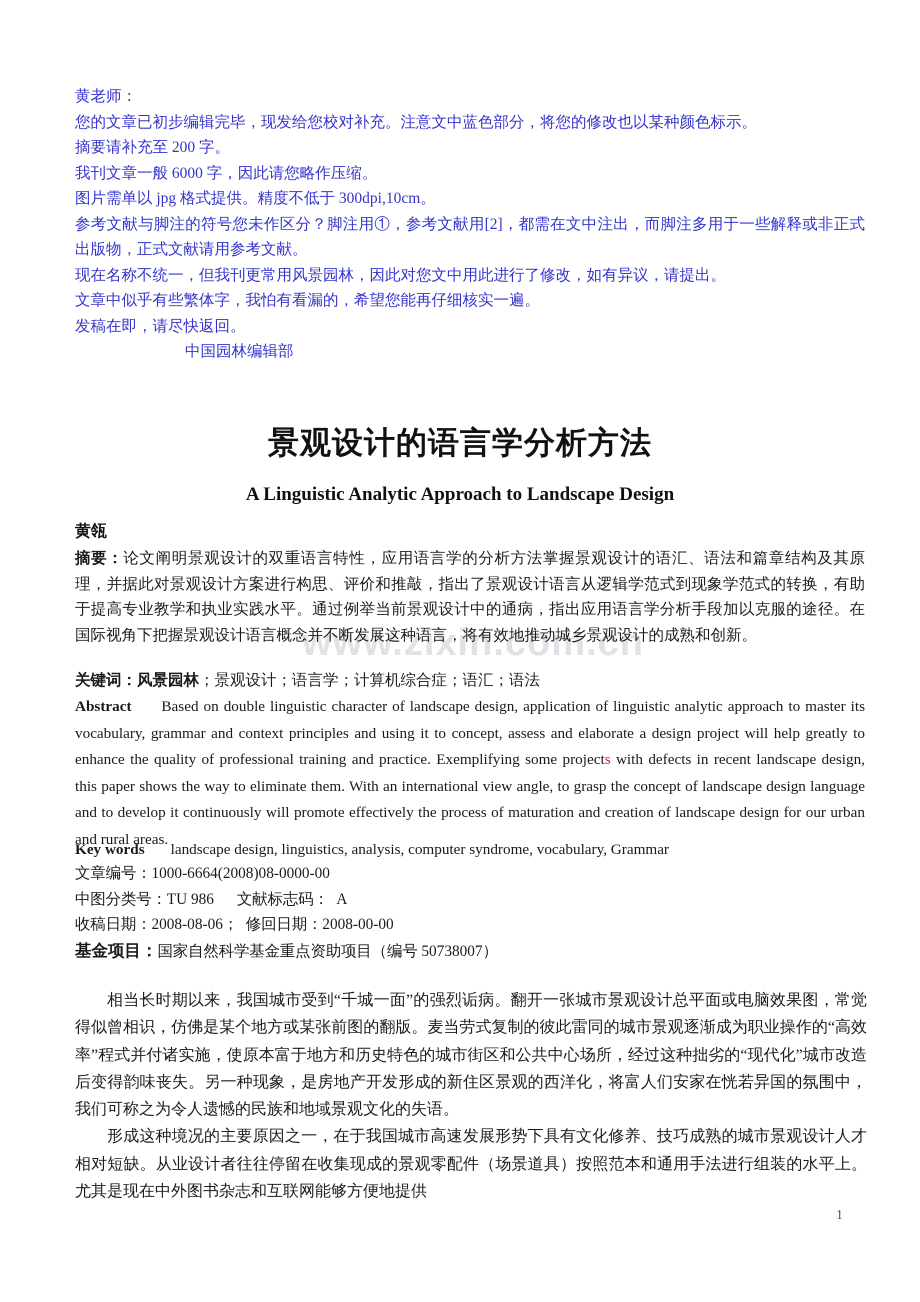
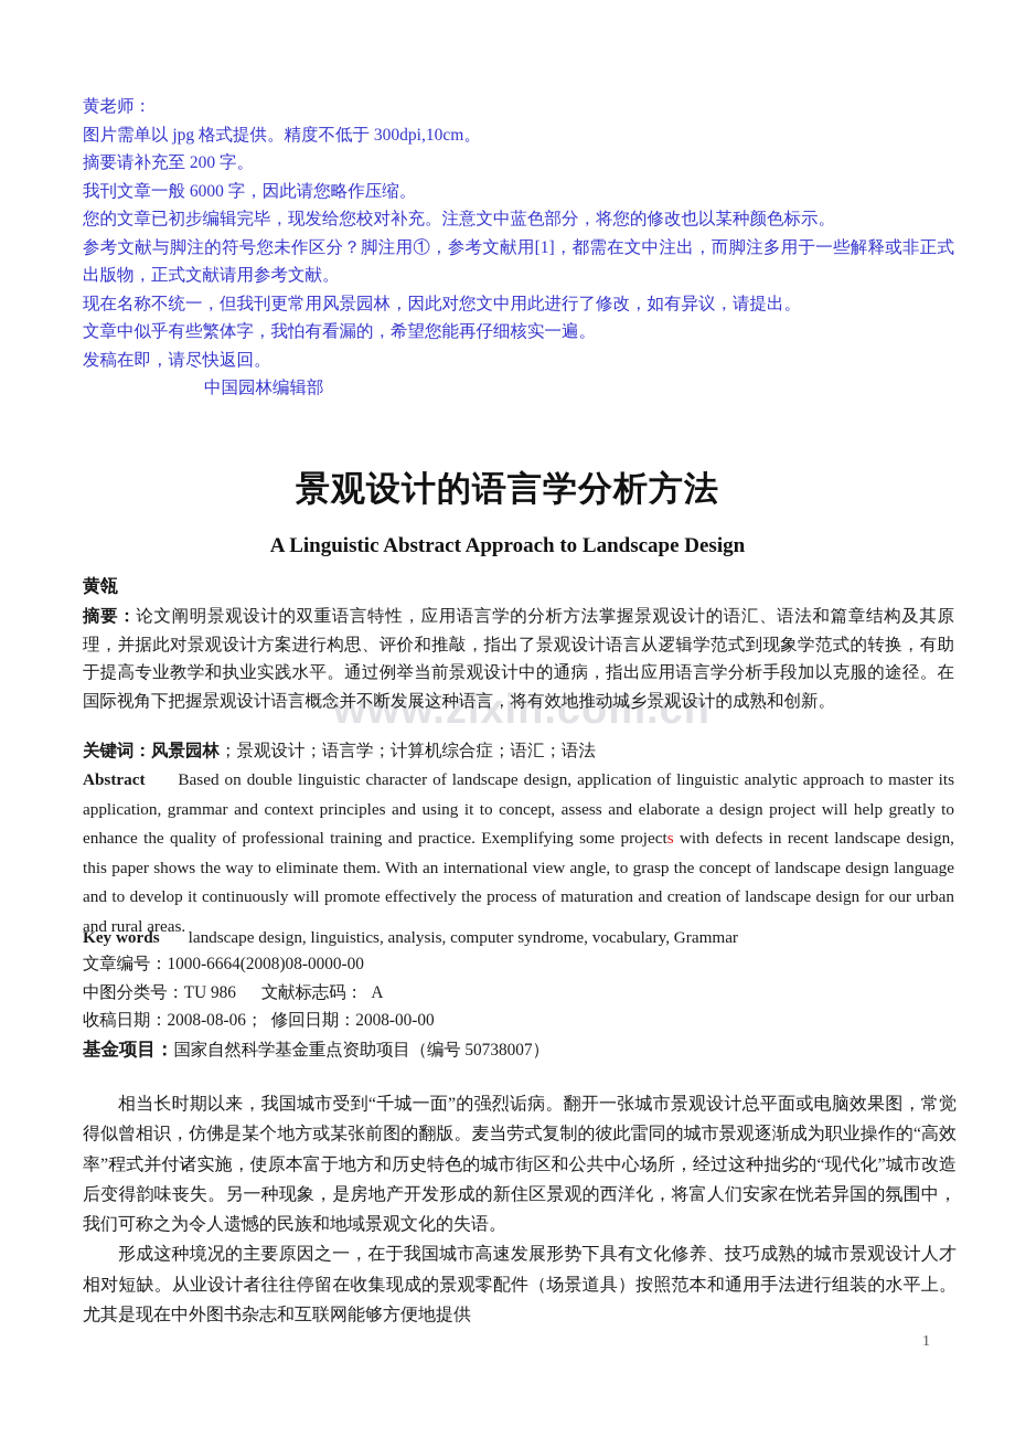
  www.zixin.com.cn
  黄老师：
- 您的文章已初步编辑完毕，现发给您校对补充。注意文中蓝色部分，将您的修改也以某种颜色标示。
+ 图片需单以 jpg 格式提供。精度不低于 300dpi,10cm。
  摘要请补充至 200 字。
  我刊文章一般 6000 字，因此请您略作压缩。
- 图片需单以 jpg 格式提供。精度不低于 300dpi,10cm。
+ 您的文章已初步编辑完毕，现发给您校对补充。注意文中蓝色部分，将您的修改也以某种颜色标示。
- 参考文献与脚注的符号您未作区分？脚注用①，参考文献用[2]，都需在文中注出，而脚注多用于一些解释或非正式出版物，正式文献请用参考文献。
+ 参考文献与脚注的符号您未作区分？脚注用①，参考文献用[1]，都需在文中注出，而脚注多用于一些解释或非正式出版物，正式文献请用参考文献。
  现在名称不统一，但我刊更常用风景园林，因此对您文中用此进行了修改，如有异议，请提出。
  文章中似乎有些繁体字，我怕有看漏的，希望您能再仔细核实一遍。
  发稿在即，请尽快返回。
  中国园林编辑部
  景观设计的语言学分析方法
- A Linguistic Analytic Approach to Landscape Design
+ A Linguistic Abstract Approach to Landscape Design
  黄瓴
  摘要：论文阐明景观设计的双重语言特性，应用语言学的分析方法掌握景观设计的语汇、语法和篇章结构及其原理，并据此对景观设计方案进行构思、评价和推敲，指出了景观设计语言从逻辑学范式到现象学范式的转换，有助于提高专业教学和执业实践水平。通过例举当前景观设计中的通病，指出应用语言学分析手段加以克服的途径。在国际视角下把握景观设计语言概念并不断发展这种语言，将有效地推动城乡景观设计的成熟和创新。
  关键词：风景园林；景观设计；语言学；计算机综合症；语汇；语法
- Abstract Based on double linguistic character of landscape design, application of linguistic analytic approach to master its vocabulary, grammar and context principles and using it to concept, assess and elaborate a design project will help greatly to enhance the quality of professional training and practice. Exemplifying some projects with defects in recent landscape design, this paper shows the way to eliminate them. With an international view angle, to grasp the concept of landscape design language and to develop it continuously will promote effectively the process of maturation and creation of landscape design for our urban and rural areas.
+ Abstract Based on double linguistic character of landscape design, application of linguistic analytic approach to master its application, grammar and context principles and using it to concept, assess and elaborate a design project will help greatly to enhance the quality of professional training and practice. Exemplifying some projects with defects in recent landscape design, this paper shows the way to eliminate them. With an international view angle, to grasp the concept of landscape design language and to develop it continuously will promote effectively the process of maturation and creation of landscape design for our urban and rural areas.
  Key words landscape design, linguistics, analysis, computer syndrome, vocabulary, Grammar
  文章编号：1000-6664(2008)08-0000-00
  中图分类号：TU 986 文献标志码： A
  收稿日期：2008-08-06； 修回日期：2008-00-00
  基金项目：国家自然科学基金重点资助项目（编号 50738007）
  相当长时期以来，我国城市受到“千城一面”的强烈诟病。翻开一张城市景观设计总平面或电脑效果图，常觉得似曾相识，仿佛是某个地方或某张前图的翻版。麦当劳式复制的彼此雷同的城市景观逐渐成为职业操作的“高效率”程式并付诸实施，使原本富于地方和历史特色的城市街区和公共中心场所，经过这种拙劣的“现代化”城市改造后变得韵味丧失。另一种现象，是房地产开发形成的新住区景观的西洋化，将富人们安家在恍若异国的氛围中，我们可称之为令人遗憾的民族和地域景观文化的失语。
  形成这种境况的主要原因之一，在于我国城市高速发展形势下具有文化修养、技巧成熟的城市景观设计人才相对短缺。从业设计者往往停留在收集现成的景观零配件（场景道具）按照范本和通用手法进行组装的水平上。尤其是现在中外图书杂志和互联网能够方便地提供
  1
